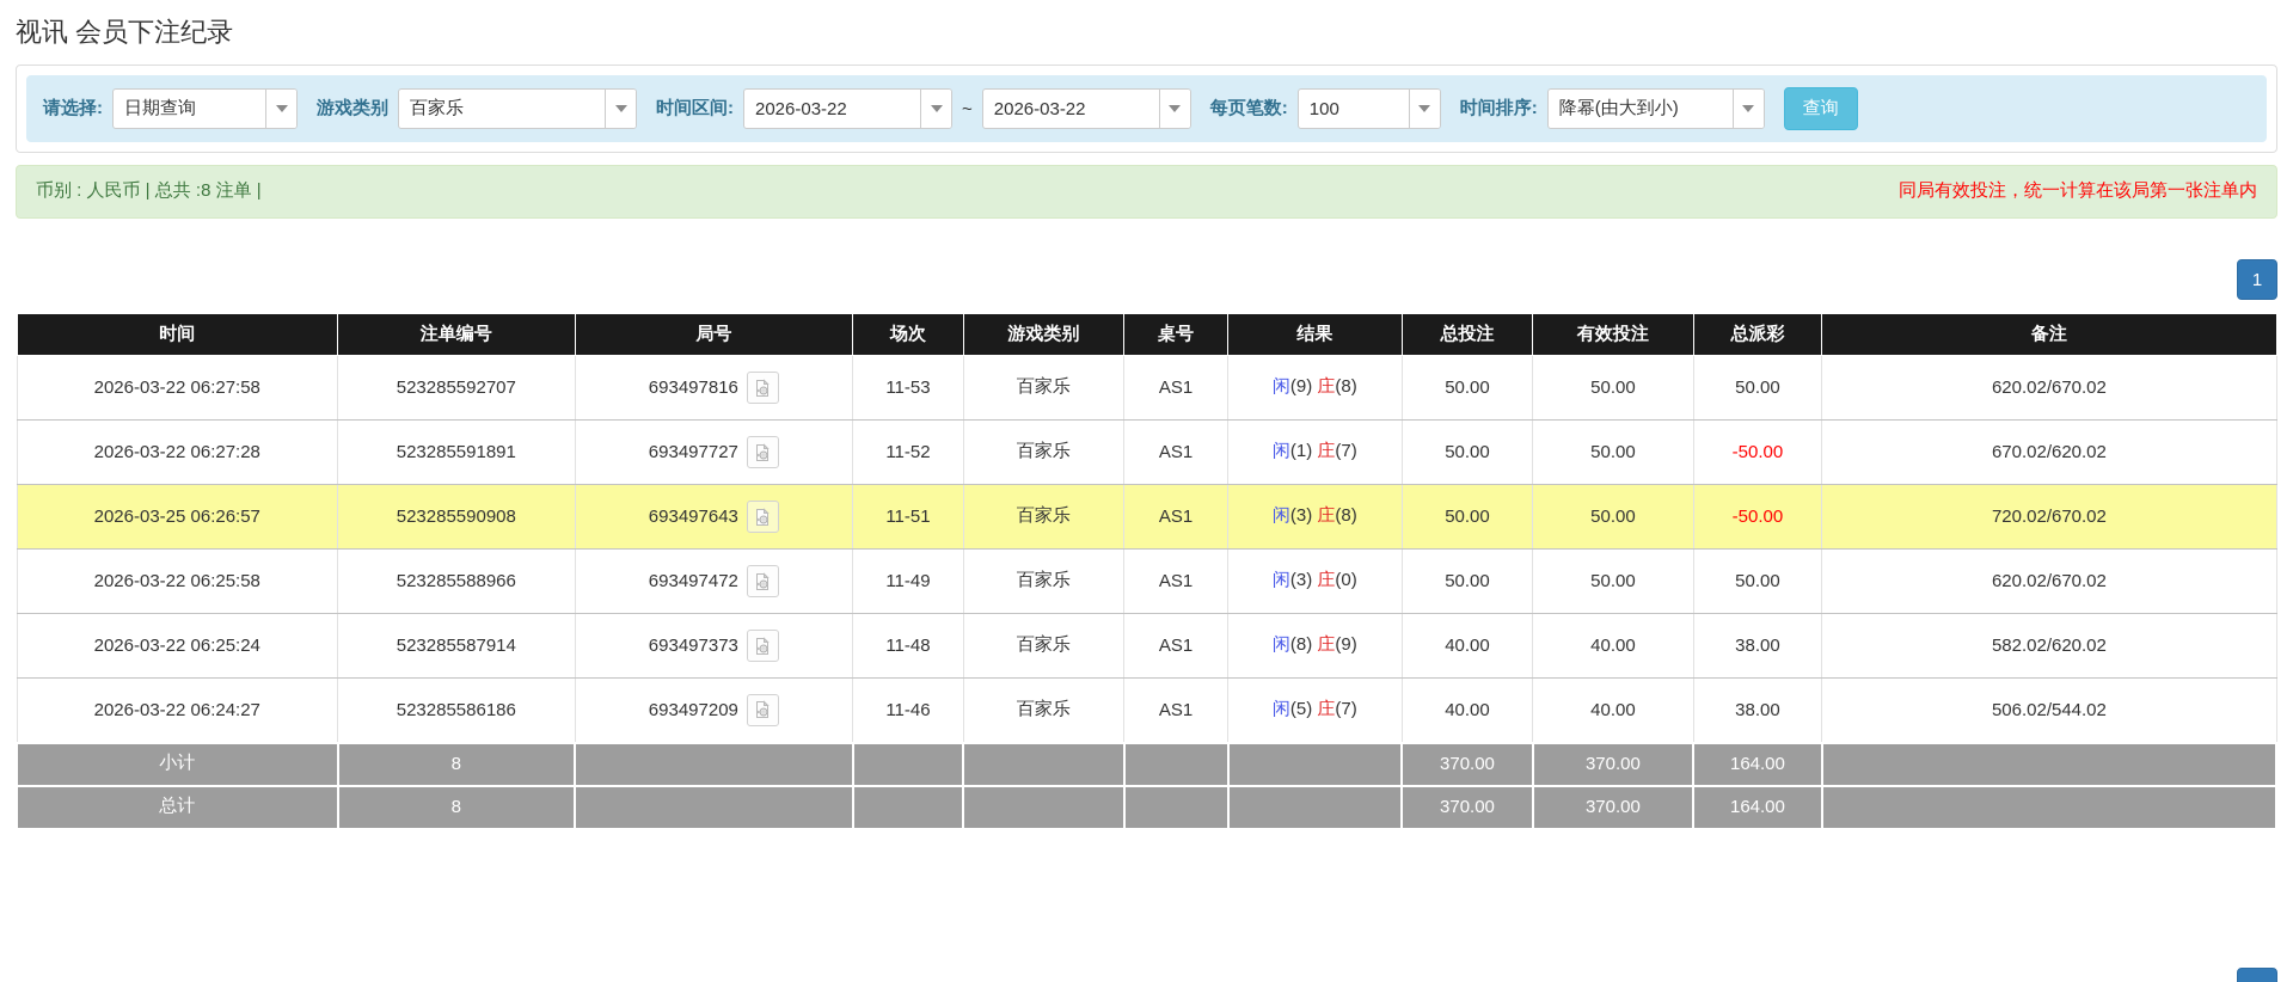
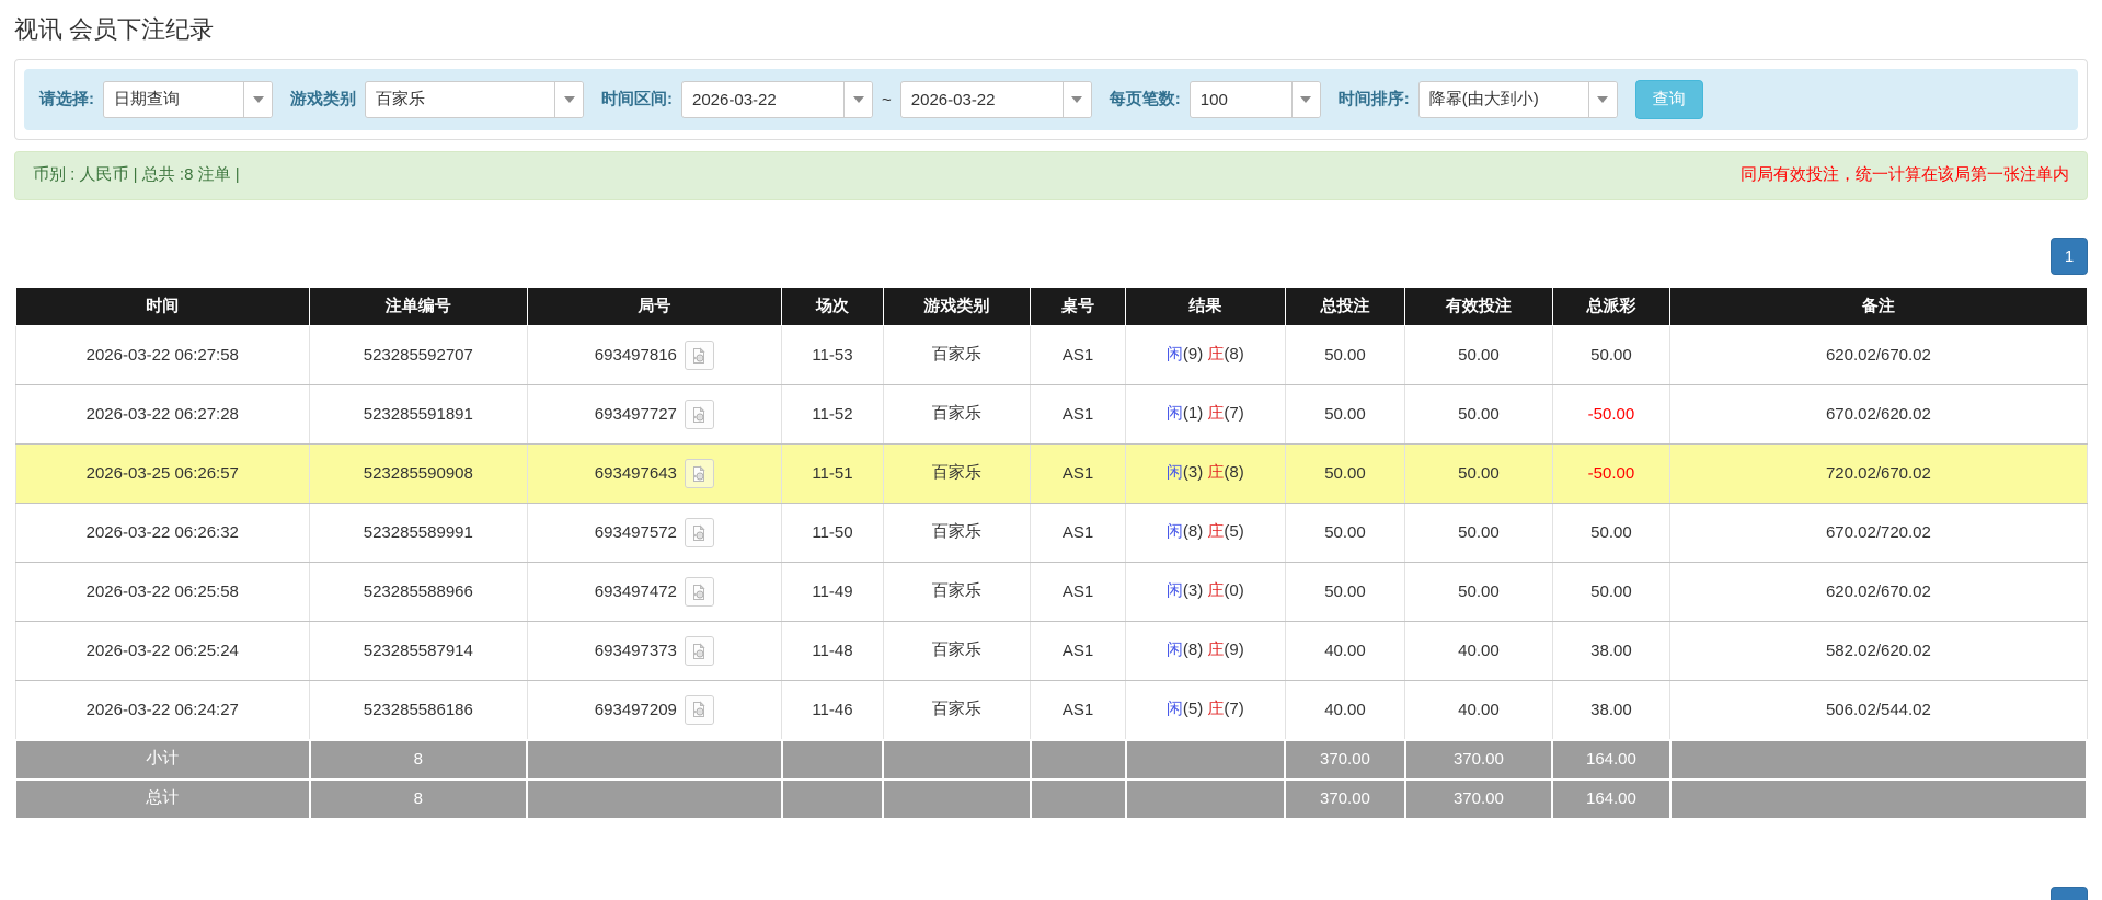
  视讯 会员下注纪录
  请选择:
  日期查询
  游戏类别
  百家乐
  时间区间:
  2026-03-22
  ~
  2026-03-22
  每页笔数:
  100
  时间排序:
  降幂(由大到小)
  查询
  币别 : 人民币 | 总共 :8 注单 |
  同局有效投注，统一计算在该局第一张注单内
  1
  时间	注单编号	局号	场次	游戏类别	桌号	结果	总投注	有效投注	总派彩	备注
  2026-03-22 06:27:58	523285592707	693497816	11-53	百家乐	AS1	闲(9) 庄(8)	50.00	50.00	50.00	620.02/670.02
  2026-03-22 06:27:28	523285591891	693497727	11-52	百家乐	AS1	闲(1) 庄(7)	50.00	50.00	-50.00	670.02/620.02
  2026-03-25 06:26:57	523285590908	693497643	11-51	百家乐	AS1	闲(3) 庄(8)	50.00	50.00	-50.00	720.02/670.02
+ 2026-03-22 06:26:32	523285589991	693497572	11-50	百家乐	AS1	闲(8) 庄(5)	50.00	50.00	50.00	670.02/720.02
  2026-03-22 06:25:58	523285588966	693497472	11-49	百家乐	AS1	闲(3) 庄(0)	50.00	50.00	50.00	620.02/670.02
  2026-03-22 06:25:24	523285587914	693497373	11-48	百家乐	AS1	闲(8) 庄(9)	40.00	40.00	38.00	582.02/620.02
  2026-03-22 06:24:27	523285586186	693497209	11-46	百家乐	AS1	闲(5) 庄(7)	40.00	40.00	38.00	506.02/544.02
  小计	8						370.00	370.00	164.00
  总计	8						370.00	370.00	164.00
